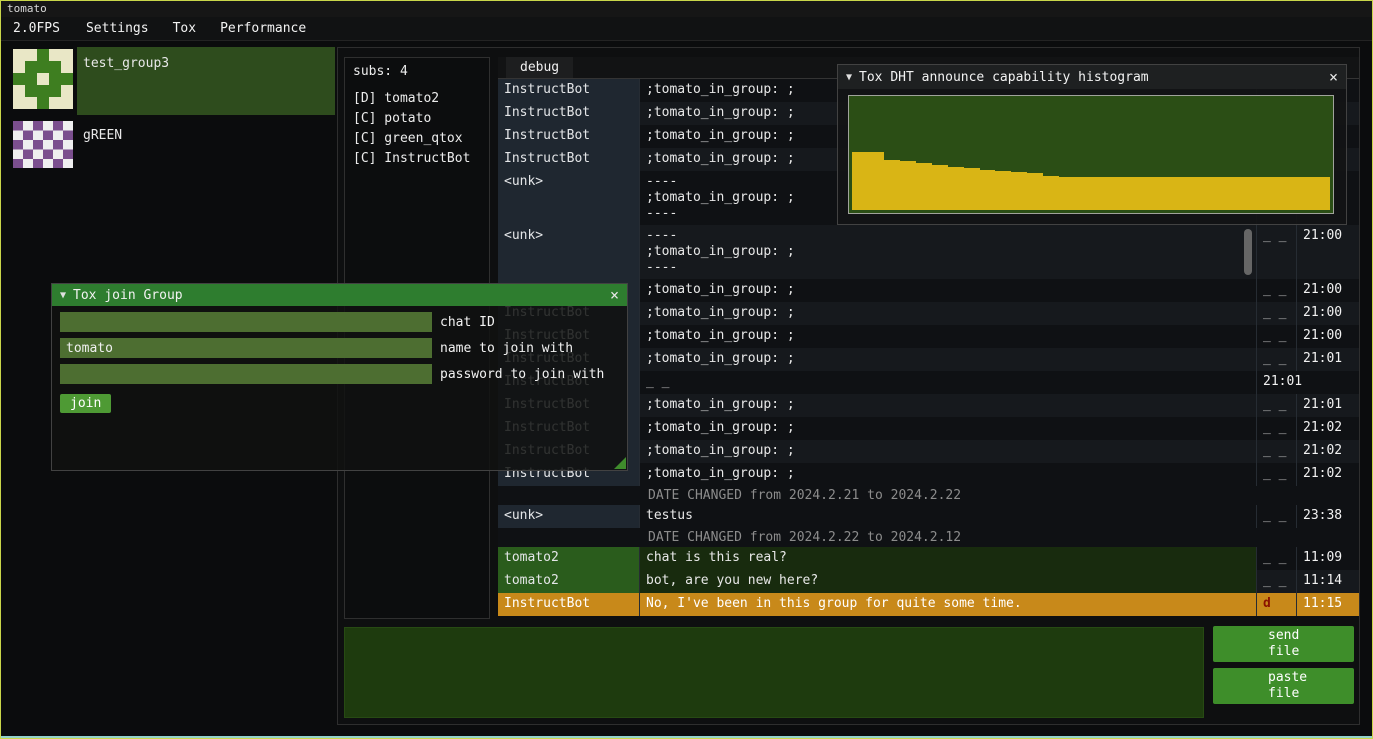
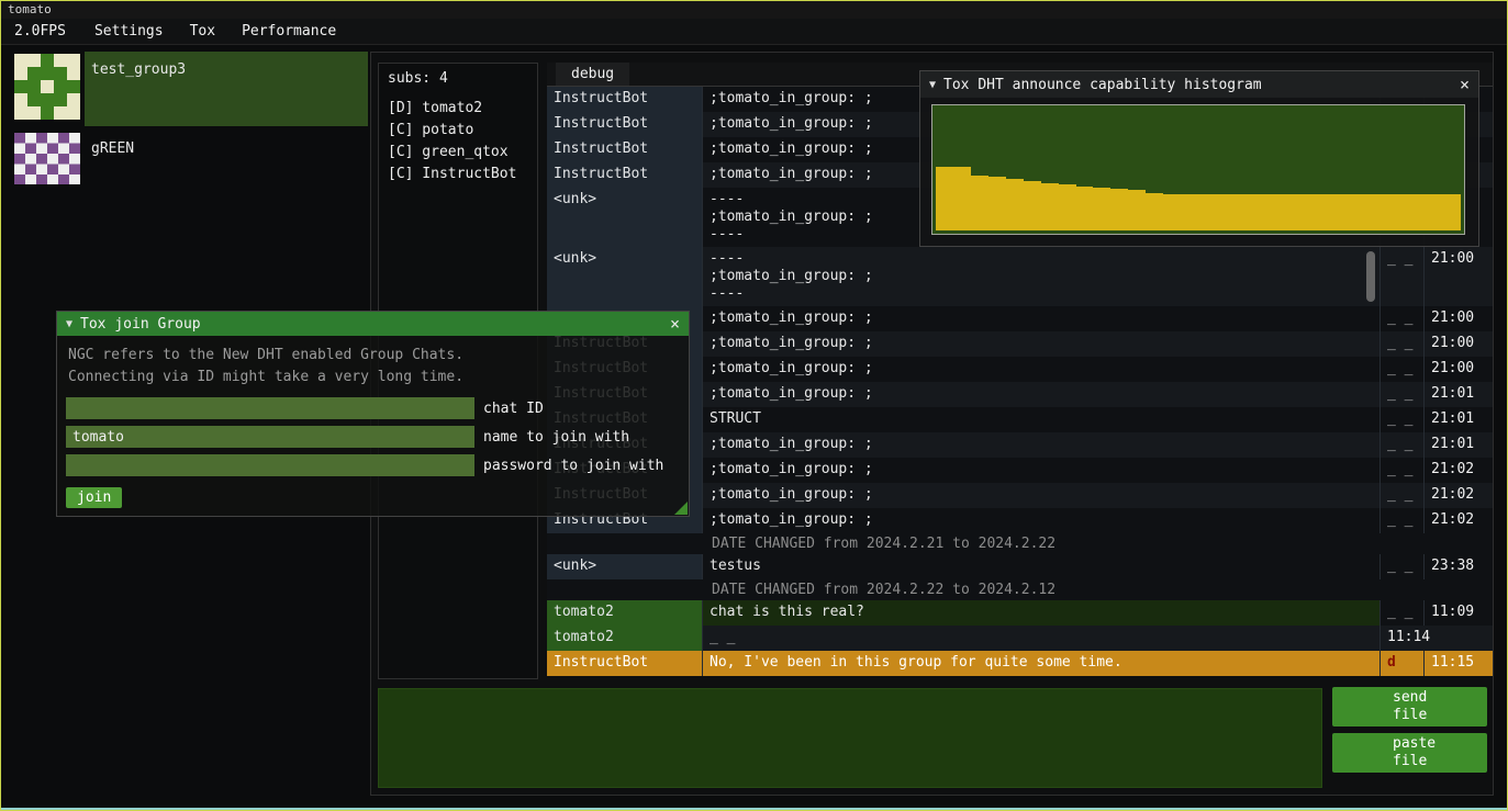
  tomato
  2.0FPS
  Settings
  Tox
  Performance
  test_group3
  gREEN
  subs: 4
  [D] tomato2
  [C] potato
  [C] green_qtox
  [C] InstructBot
  debug
  InstructBot
  ;tomato_in_group: ;
  InstructBot
  ;tomato_in_group: ;
  InstructBot
  ;tomato_in_group: ;
  InstructBot
  ;tomato_in_group: ;
  <unk>
  ----
  ;tomato_in_group: ;
  ----
  <unk>
  ----
  ;tomato_in_group: ;
  ----
  _ _
  21:00
  ;tomato_in_group: ;
  _ _
  21:00
  InstructBot
  ;tomato_in_group: ;
  _ _
  21:00
  InstructBot
  ;tomato_in_group: ;
  _ _
  21:00
  InstructBot
  ;tomato_in_group: ;
  _ _
  21:01
  InstructBot
+ STRUCT
  _ _
  21:01
  InstructBot
  ;tomato_in_group: ;
  _ _
  21:01
  InstructBot
  ;tomato_in_group: ;
  _ _
  21:02
  InstructBot
  ;tomato_in_group: ;
  _ _
  21:02
  InstructBot
  ;tomato_in_group: ;
  _ _
  21:02
  DATE CHANGED from 2024.2.21 to 2024.2.22
  <unk>
  testus
  _ _
  23:38
  DATE CHANGED from 2024.2.22 to 2024.2.12
  tomato2
  chat is this real?
  _ _
  11:09
  tomato2
- bot, are you new here?
  _ _
  11:14
  InstructBot
  No, I've been in this group for quite some time.
  d
  11:15
  send
  file
  paste
  file
  ▼
  Tox DHT announce capability histogram
  ×
  ▼
  Tox join Group
  ×
+ NGC refers to the New DHT enabled Group Chats.
+ Connecting via ID might take a very long time.
  chat ID
  tomato
  name to join with
  password to join with
  join
